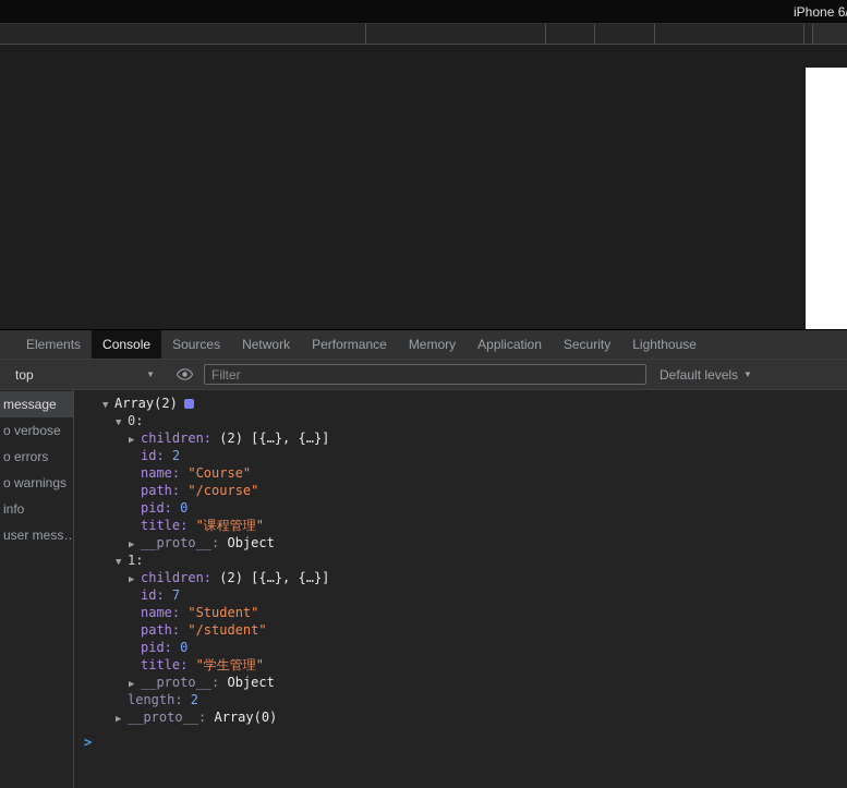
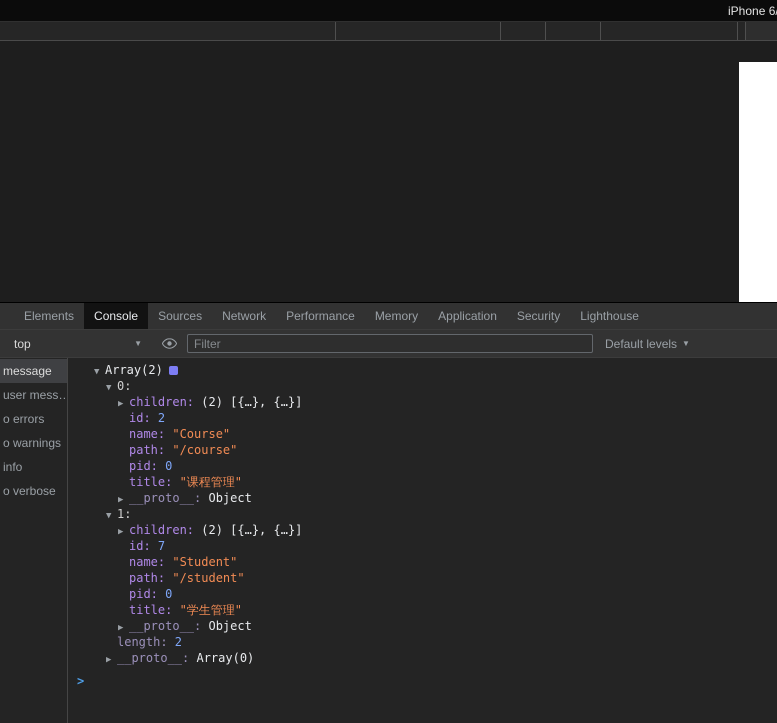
  iPhone 6
  Elements
  Console
  Sources
  Network
  Performance
  Memory
  Application
  Security
  Lighthouse
  top
  ▼
  Filter
  Default levels
  ▼
  message
- o verbose
+ user mess…
  o errors
  o warnings
  info
- user mess…
+ o verbose
  ▼ Array(2)
  ▼ 0:
  ▶ children: (2) [{…}, {…}]
  id: 2
  name: "Course"
  path: "/course"
  pid: 0
  title: "课程管理"
  ▶ __proto__: Object
  ▼ 1:
  ▶ children: (2) [{…}, {…}]
  id: 7
  name: "Student"
  path: "/student"
  pid: 0
  title: "学生管理"
  ▶ __proto__: Object
  length: 2
  ▶ __proto__: Array(0)
  >
